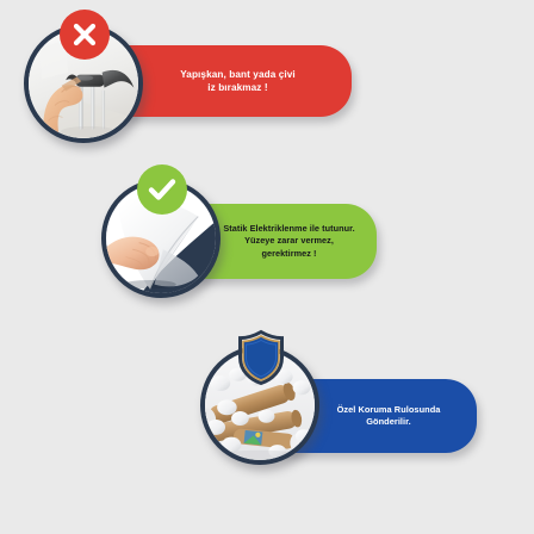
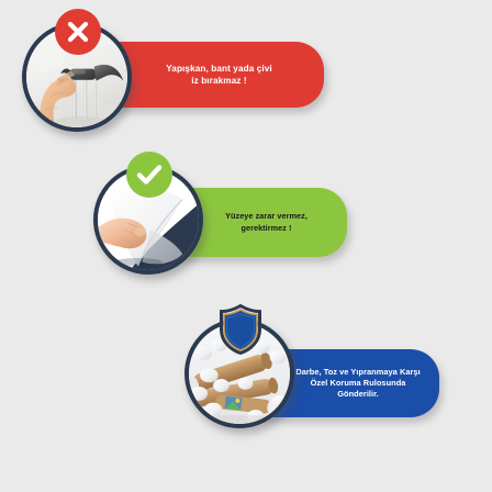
  Yapışkan, bant yada çivi
  iz bırakmaz !
- Statik Elektriklenme ile tutunur.
  Yüzeye zarar vermez,
  gerektirmez !
+ Darbe, Toz ve Yıpranmaya Karşı
  Özel Koruma Rulosunda
  Gönderilir.
